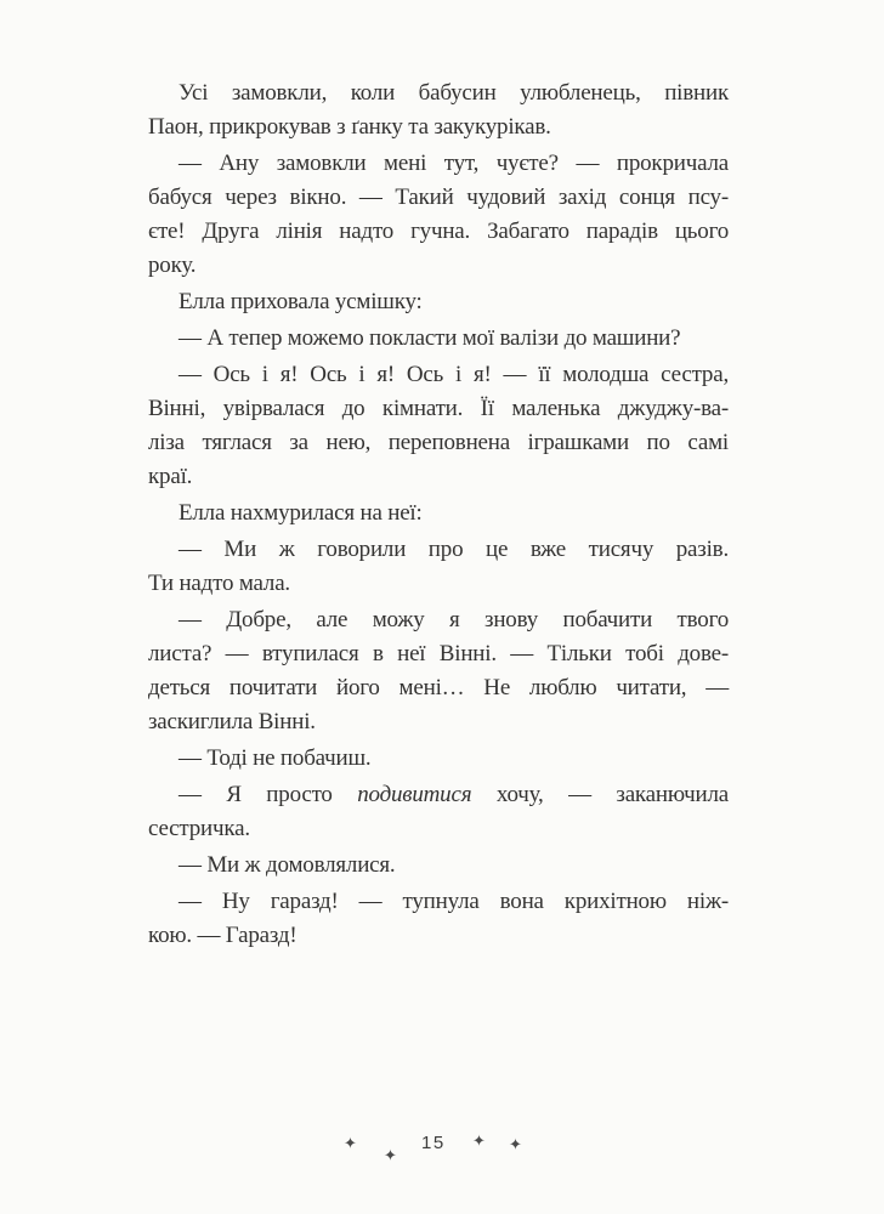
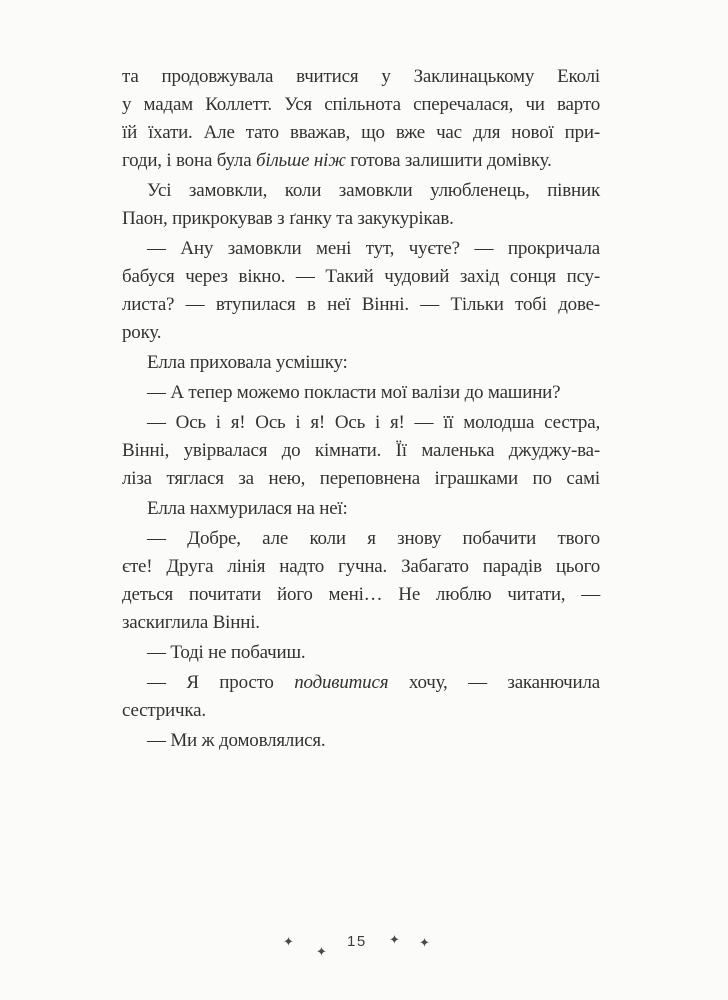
+ та продовжувала вчитися у Заклинацькому Еколі
+ у мадам Коллетт. Уся спільнота сперечалася, чи варто
+ їй їхати. Але тато вважав, що вже час для нової при-
+ годи, і вона була більше ніж готова залишити домівку.
- Усі замовкли, коли бабусин улюбленець, півник
+ Усі замовкли, коли замовкли улюбленець, півник
  Паон, прикрокував з ґанку та закукурікав.
  — Ану замовкли мені тут, чуєте? — прокричала
  бабуся через вікно. — Такий чудовий захід сонця псу-
- єте! Друга лінія надто гучна. Забагато парадів цього
+ листа? — втупилася в неї Вінні. — Тільки тобі дове-
  року.
  Елла приховала усмішку:
  — А тепер можемо покласти мої валізи до машини?
  — Ось і я! Ось і я! Ось і я! — її молодша сестра,
  Вінні, увірвалася до кімнати. Її маленька джуджу-ва-
  ліза тяглася за нею, переповнена іграшками по самі
- краї.
  Елла нахмурилася на неї:
- — Ми ж говорили про це вже тисячу разів.
- Ти надто мала.
- — Добре, але можу я знову побачити твого
+ — Добре, але коли я знову побачити твого
- листа? — втупилася в неї Вінні. — Тільки тобі дове-
+ єте! Друга лінія надто гучна. Забагато парадів цього
  деться почитати його мені… Не люблю читати, —
  заскиглила Вінні.
  — Тоді не побачиш.
  — Я просто подивитися хочу, — заканючила
  сестричка.
  — Ми ж домовлялися.
- — Ну гаразд! — тупнула вона крихітною ніж-
- кою. — Гаразд!
  ✦
  ✦
  15
  ✦
  ✦
